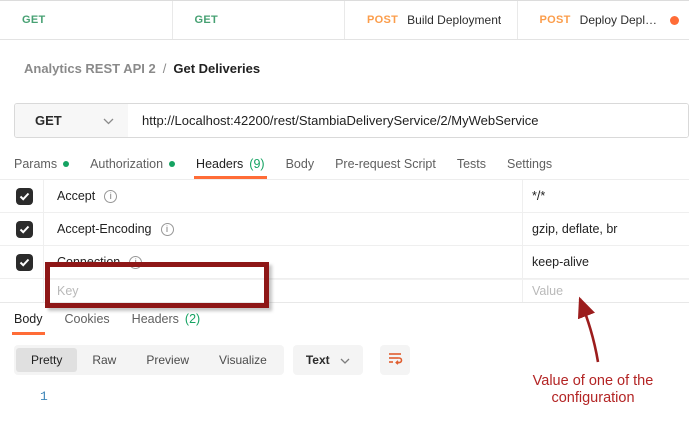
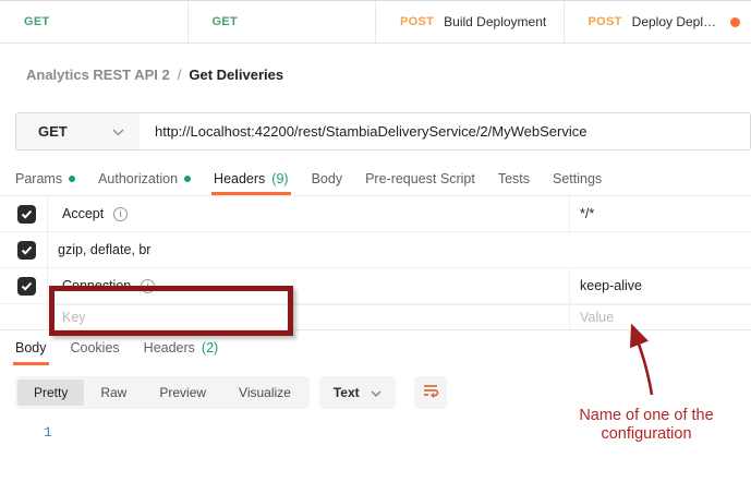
  GET
  GET
  POST
  Build Deployment
  POST
  Deploy Deploy
  Analytics REST API 2
  /
  Get Deliveries
  GET
  http://Localhost:42200/rest/StambiaDeliveryService/2/MyWebService
  Params
  Authorization
  Headers
  (9)
  Body
  Pre-request Script
  Tests
  Settings
  Accept
  */*
- Accept-Encoding
  gzip, deflate, br
  Connection
  keep-alive
  Key
  Value
  Body
  Cookies
  Headers
  (2)
  Pretty
  Raw
  Preview
  Visualize
  Text
  1
- Value of one of the
+ Name of one of the
  configuration
